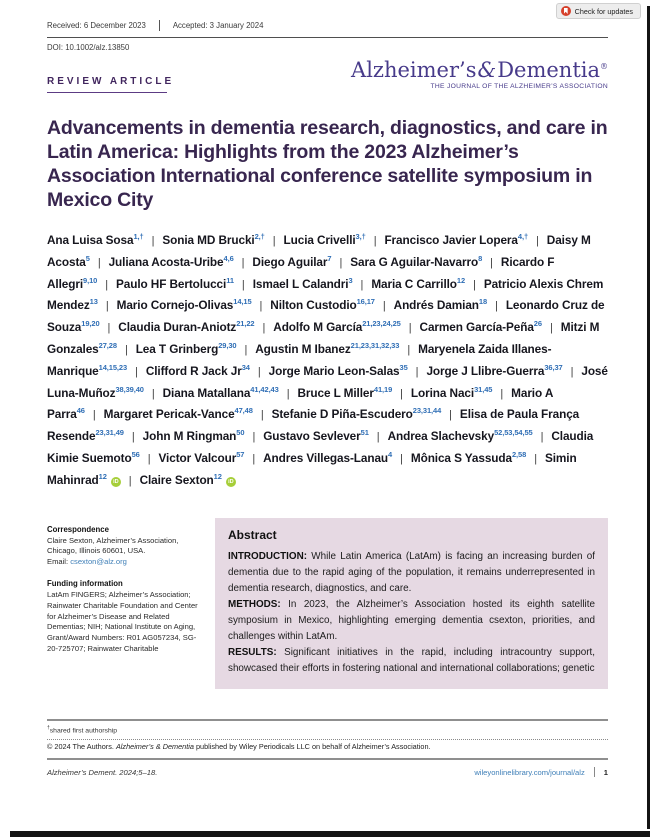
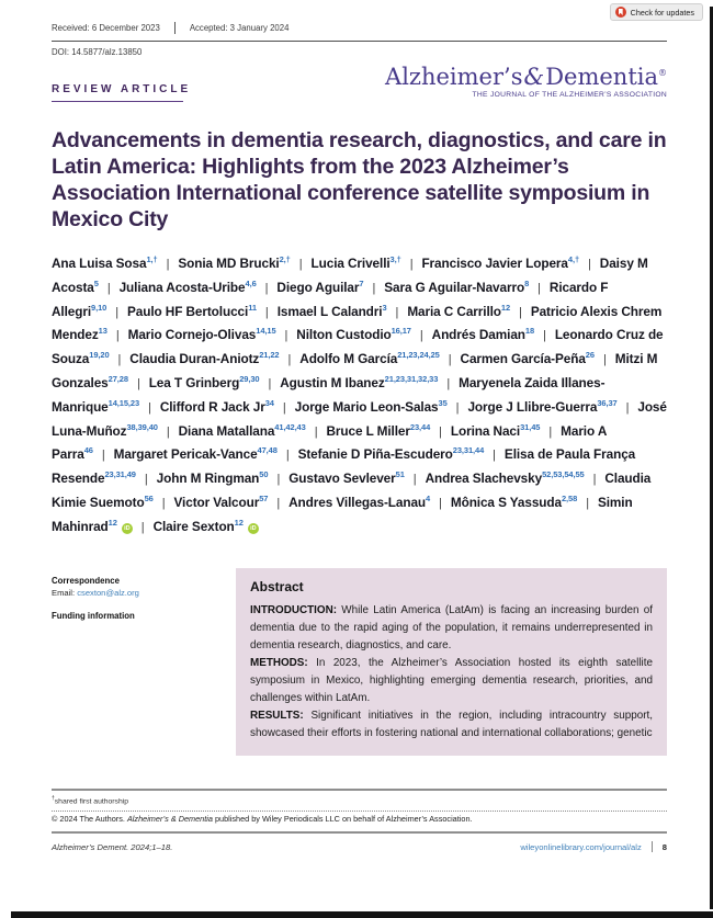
  Check for updates
  Received: 6 December 2023
  Accepted: 3 January 2024
- DOI: 10.1002/alz.13850
+ DOI: 14.5877/alz.13850
  REVIEW ARTICLE
  Alzheimer’s&Dementia®
  Advancements in dementia research, diagnostics, and care in Latin America: Highlights from the 2023 Alzheimer’s Association International conference satellite symposium in Mexico City
- Ana Luisa Sosa1,† | Sonia MD Brucki2,† | Lucia Crivelli3,† | Francisco Javier Lopera4,† | Daisy M Acosta5 | Juliana Acosta-Uribe4,6 | Diego Aguilar7 | Sara G Aguilar-Navarro8 | Ricardo F Allegri9,10 | Paulo HF Bertolucci11 | Ismael L Calandri3 | Maria C Carrillo12 | Patricio Alexis Chrem Mendez13 | Mario Cornejo-Olivas14,15 | Nilton Custodio16,17 | Andrés Damian18 | Leonardo Cruz de Souza19,20 | Claudia Duran-Aniotz21,22 | Adolfo M García21,23,24,25 | Carmen García-Peña26 | Mitzi M Gonzales27,28 | Lea T Grinberg29,30 | Agustin M Ibanez21,23,31,32,33 | Maryenela Zaida Illanes-Manrique14,15,23 | Clifford R Jack Jr34 | Jorge Mario Leon-Salas35 | Jorge J Llibre-Guerra36,37 | José Luna-Muñoz38,39,40 | Diana Matallana41,42,43 | Bruce L Miller41,19 | Lorina Naci31,45 | Mario A Parra46 | Margaret Pericak-Vance47,48 | Stefanie D Piña-Escudero23,31,44 | Elisa de Paula França Resende23,31,49 | John M Ringman50 | Gustavo Sevlever51 | Andrea Slachevsky52,53,54,55 | Claudia Kimie Suemoto56 | Victor Valcour57 | Andres Villegas-Lanau4 | Mônica S Yassuda2,58 | Simin Mahinrad12 | Claire Sexton12
+ Ana Luisa Sosa1,† | Sonia MD Brucki2,† | Lucia Crivelli3,† | Francisco Javier Lopera4,† | Daisy M Acosta5 | Juliana Acosta-Uribe4,6 | Diego Aguilar7 | Sara G Aguilar-Navarro8 | Ricardo F Allegri9,10 | Paulo HF Bertolucci11 | Ismael L Calandri3 | Maria C Carrillo12 | Patricio Alexis Chrem Mendez13 | Mario Cornejo-Olivas14,15 | Nilton Custodio16,17 | Andrés Damian18 | Leonardo Cruz de Souza19,20 | Claudia Duran-Aniotz21,22 | Adolfo M García21,23,24,25 | Carmen García-Peña26 | Mitzi M Gonzales27,28 | Lea T Grinberg29,30 | Agustin M Ibanez21,23,31,32,33 | Maryenela Zaida Illanes-Manrique14,15,23 | Clifford R Jack Jr34 | Jorge Mario Leon-Salas35 | Jorge J Llibre-Guerra36,37 | José Luna-Muñoz38,39,40 | Diana Matallana41,42,43 | Bruce L Miller23,44 | Lorina Naci31,45 | Mario A Parra46 | Margaret Pericak-Vance47,48 | Stefanie D Piña-Escudero23,31,44 | Elisa de Paula França Resende23,31,49 | John M Ringman50 | Gustavo Sevlever51 | Andrea Slachevsky52,53,54,55 | Claudia Kimie Suemoto56 | Victor Valcour57 | Andres Villegas-Lanau4 | Mônica S Yassuda2,58 | Simin Mahinrad12 | Claire Sexton12
  Correspondence
- Claire Sexton, Alzheimer’s Association, Chicago, Illinois 60601, USA.
  Email: csexton@alz.org
  Funding information
- LatAm FINGERS; Alzheimer’s Association; Rainwater Charitable Foundation and Center for Alzheimer’s Disease and Related Dementias; NIH; National Institute on Aging, Grant/Award Numbers: R01 AG057234, SG-20-725707; Rainwater Charitable
  Abstract
  INTRODUCTION: While Latin America (LatAm) is facing an increasing burden of dementia due to the rapid aging of the population, it remains underrepresented in dementia research, diagnostics, and care.
- METHODS: In 2023, the Alzheimer’s Association hosted its eighth satellite symposium in Mexico, highlighting emerging dementia csexton, priorities, and challenges within LatAm.
+ METHODS: In 2023, the Alzheimer’s Association hosted its eighth satellite symposium in Mexico, highlighting emerging dementia research, priorities, and challenges within LatAm.
- RESULTS: Significant initiatives in the rapid, including intracountry support, showcased their efforts in fostering national and international collaborations; genetic
+ RESULTS: Significant initiatives in the region, including intracountry support, showcased their efforts in fostering national and international collaborations; genetic
  © 2024 The Authors. Alzheimer’s & Dementia published by Wiley Periodicals LLC on behalf of Alzheimer’s Association.
- Alzheimer’s Dement. 2024;5–18.
+ Alzheimer’s Dement. 2024;1–18.
  wileyonlinelibrary.com/journal/alz
- 1
+ 8
